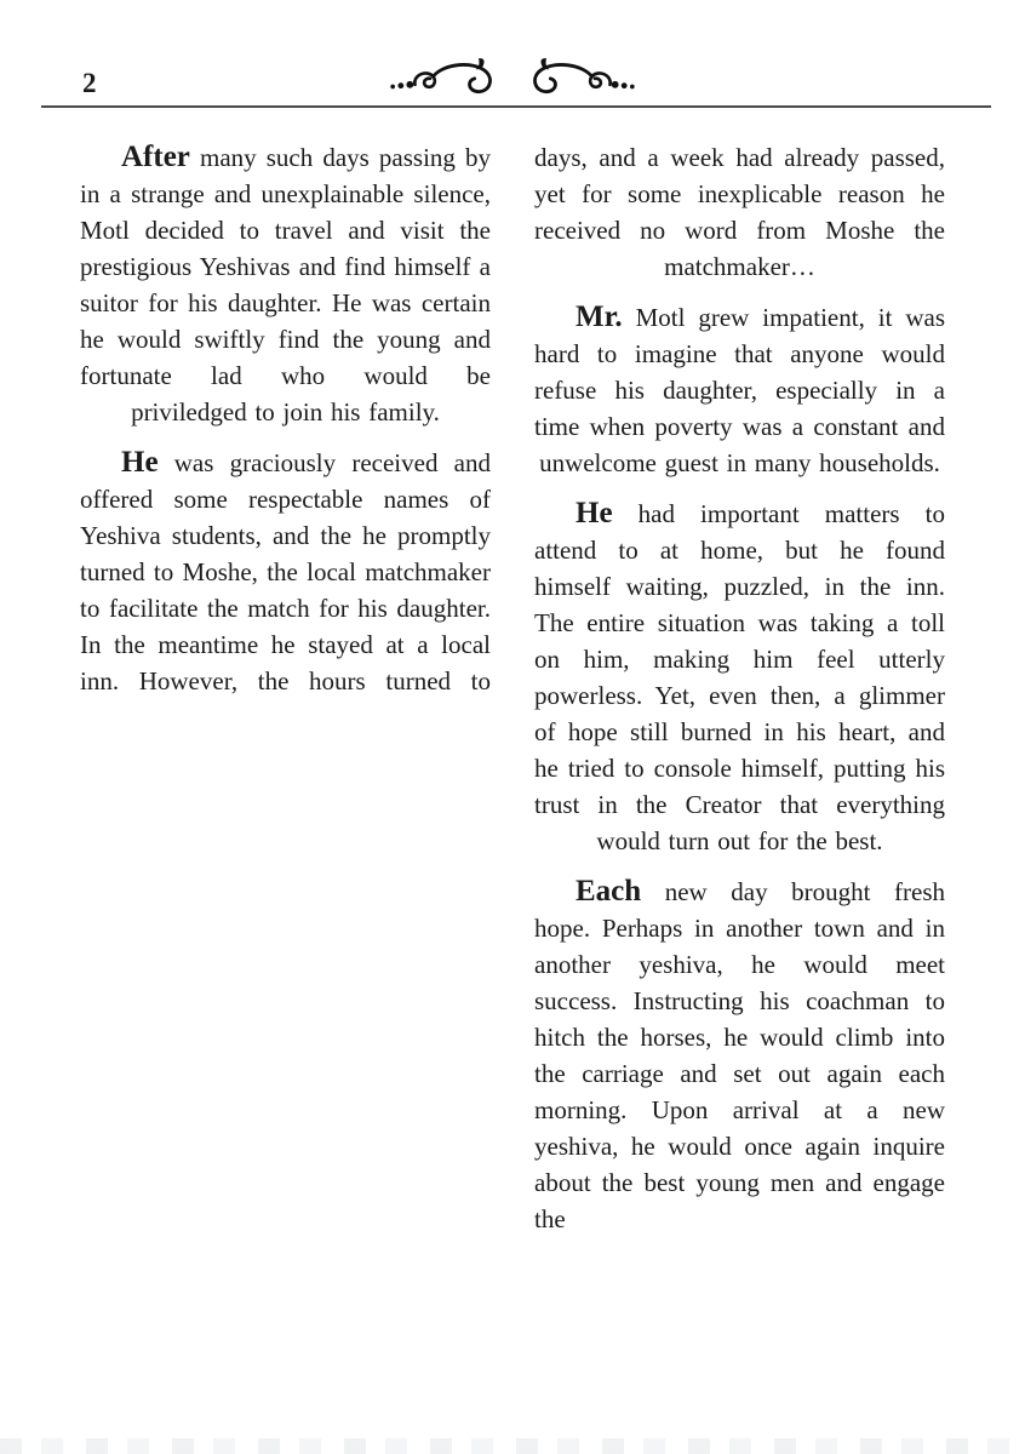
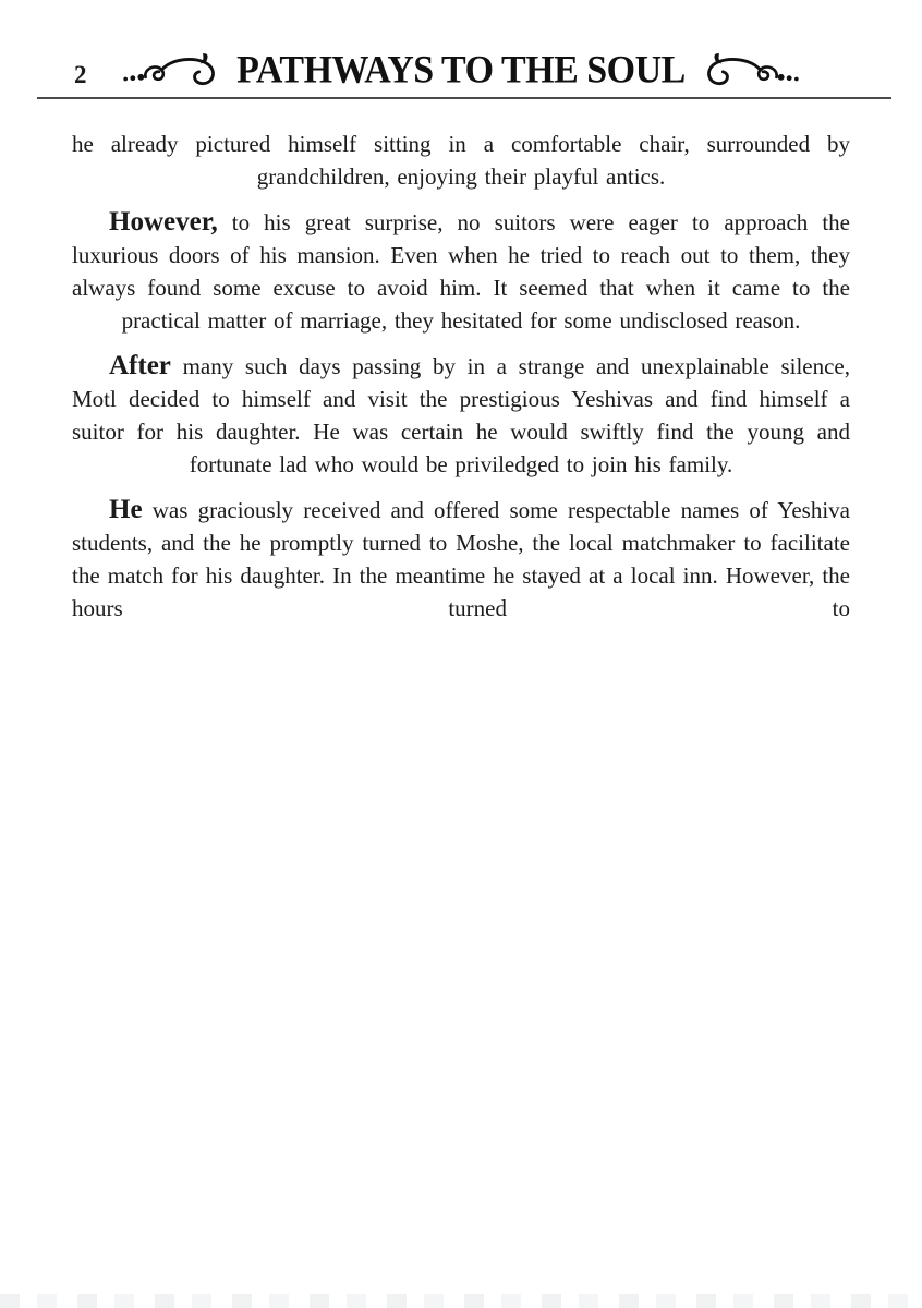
  2
+ PATHWAYS TO THE SOUL
+ he already pictured himself sitting in a comfortable chair, surrounded by grandchildren, enjoying their playful antics.
+ However, to his great surprise, no suitors were eager to approach the luxurious doors of his mansion. Even when he tried to reach out to them, they always found some excuse to avoid him. It seemed that when it came to the practical matter of marriage, they hesitated for some undisclosed reason.
- After many such days passing by in a strange and unexplainable silence, Motl decided to travel and visit the prestigious Yeshivas and find himself a suitor for his daughter. He was certain he would swiftly find the young and fortunate lad who would be priviledged to join his family.
+ After many such days passing by in a strange and unexplainable silence, Motl decided to himself and visit the prestigious Yeshivas and find himself a suitor for his daughter. He was certain he would swiftly find the young and fortunate lad who would be priviledged to join his family.
  He was graciously received and offered some respectable names of Yeshiva students, and the he promptly turned to Moshe, the local matchmaker to facilitate the match for his daughter. In the meantime he stayed at a local inn. However, the hours turned to
- days, and a week had already passed, yet for some inexplicable reason he received no word from Moshe the matchmaker…
- Mr. Motl grew impatient, it was hard to imagine that anyone would refuse his daughter, especially in a time when poverty was a constant and unwelcome guest in many households.
- He had important matters to attend to at home, but he found himself waiting, puzzled, in the inn. The entire situation was taking a toll on him, making him feel utterly powerless. Yet, even then, a glimmer of hope still burned in his heart, and he tried to console himself, putting his trust in the Creator that everything would turn out for the best.
- Each new day brought fresh hope. Perhaps in another town and in another yeshiva, he would meet success. Instructing his coachman to hitch the horses, he would climb into the carriage and set out again each morning. Upon arrival at a new yeshiva, he would once again inquire about the best young men and engage the
